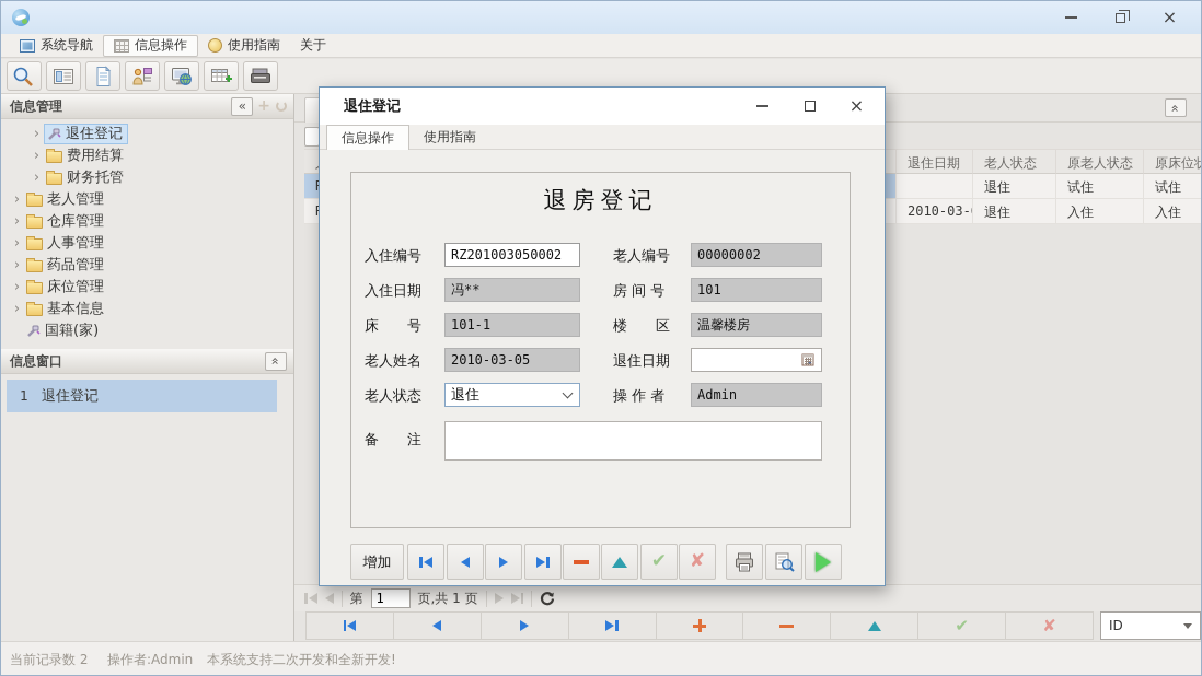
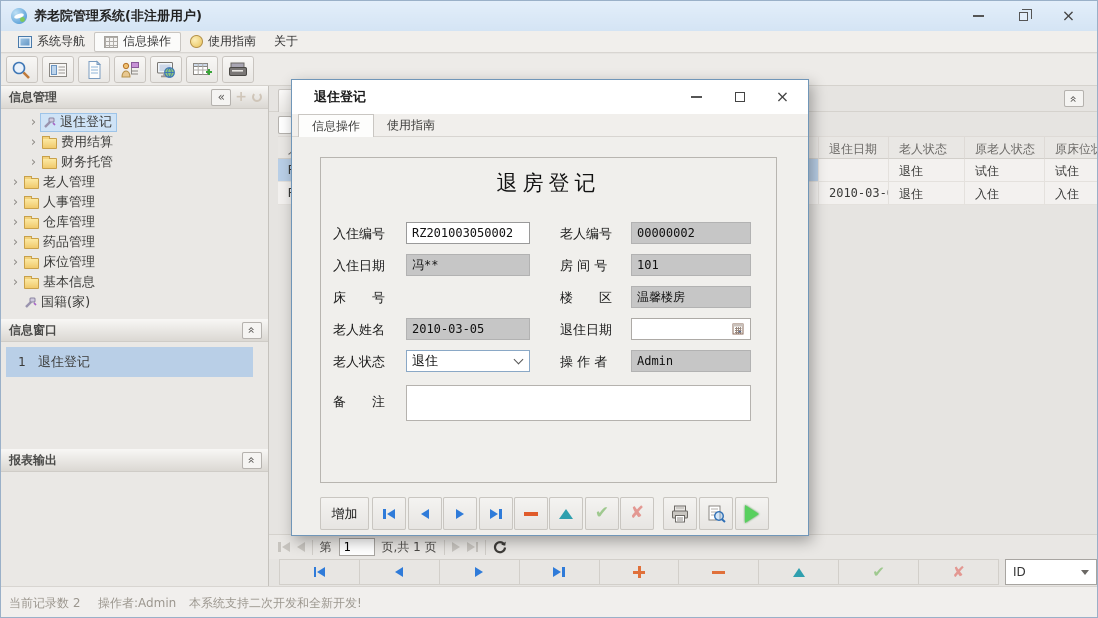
+ 养老院管理系统(非注册用户)
  ×
  系统导航
  信息操作
  使用指南
  关于
  信息管理
  «
  +
  ›
  退住登记
  ›
  费用结算
  ›
  财务托管
  ›
  老人管理
  ›
- 仓库管理
+ 人事管理
  ›
- 人事管理
+ 仓库管理
  ›
  药品管理
  ›
  床位管理
  ›
  基本信息
  国籍(家)
  信息窗口
  1
  退住登记
+ 报表输出
  退住日期
  老人状态
  原老人状态
  原床位
  退住
  试住
  试住
  2010-03-
  退住
  入住
  入住
  第
  1
  页,共 1 页
  ✔
  ✘
  ID
  当前记录数 2
  操作者:Admin
  本系统支持二次开发和全新开发!
  退住登记
  ×
  信息操作
  使用指南
  退房登记
  入住编号
  RZ201003050002
  老人编号
  00000002
  入住日期
  冯**
  房 间 号
  101
  床 号
- 101-1
  楼 区
  温馨楼房
  老人姓名
  2010-03-05
  退住日期
  老人状态
  退住
  操 作 者
  Admin
  备 注
  增加
  ✔
  ✘
